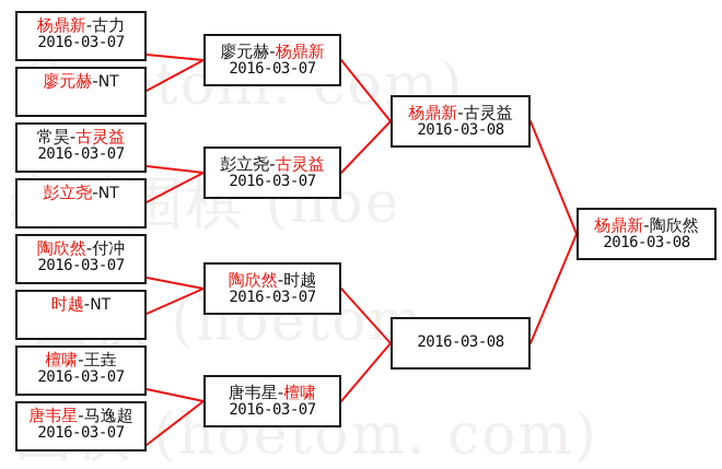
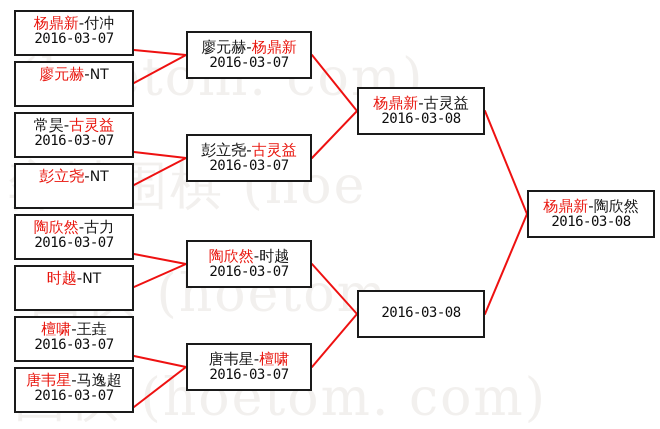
  围棋 (hoe
  (hoetom. com)
- 杨鼎新-古力
+ 杨鼎新-付冲
  2016-03-07
  廖元赫-NT
  常昊-古灵益
  2016-03-07
  彭立尧-NT
- 陶欣然-付冲
+ 陶欣然-古力
  2016-03-07
  时越-NT
  檀啸-王垚
  2016-03-07
  唐韦星-马逸超
  2016-03-07
  廖元赫-杨鼎新
  2016-03-07
  彭立尧-古灵益
  2016-03-07
  陶欣然-时越
  2016-03-07
  唐韦星-檀啸
  2016-03-07
  杨鼎新-古灵益
  2016-03-08
  2016-03-08
  杨鼎新-陶欣然
  2016-03-08
